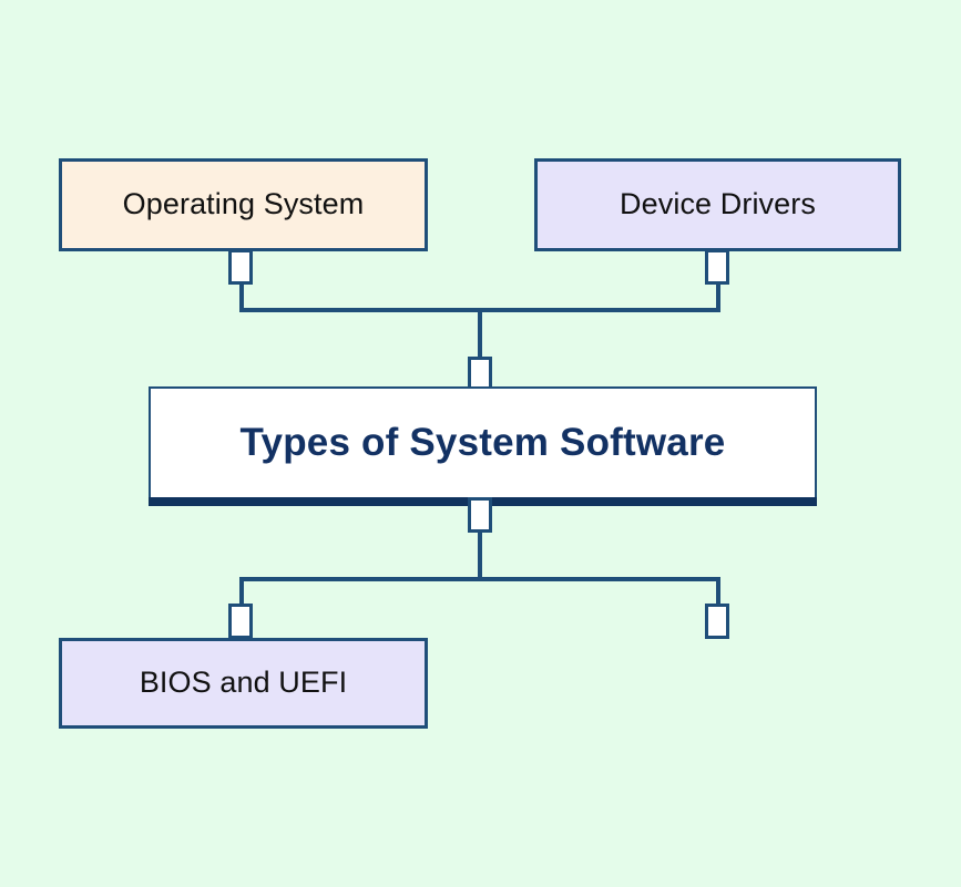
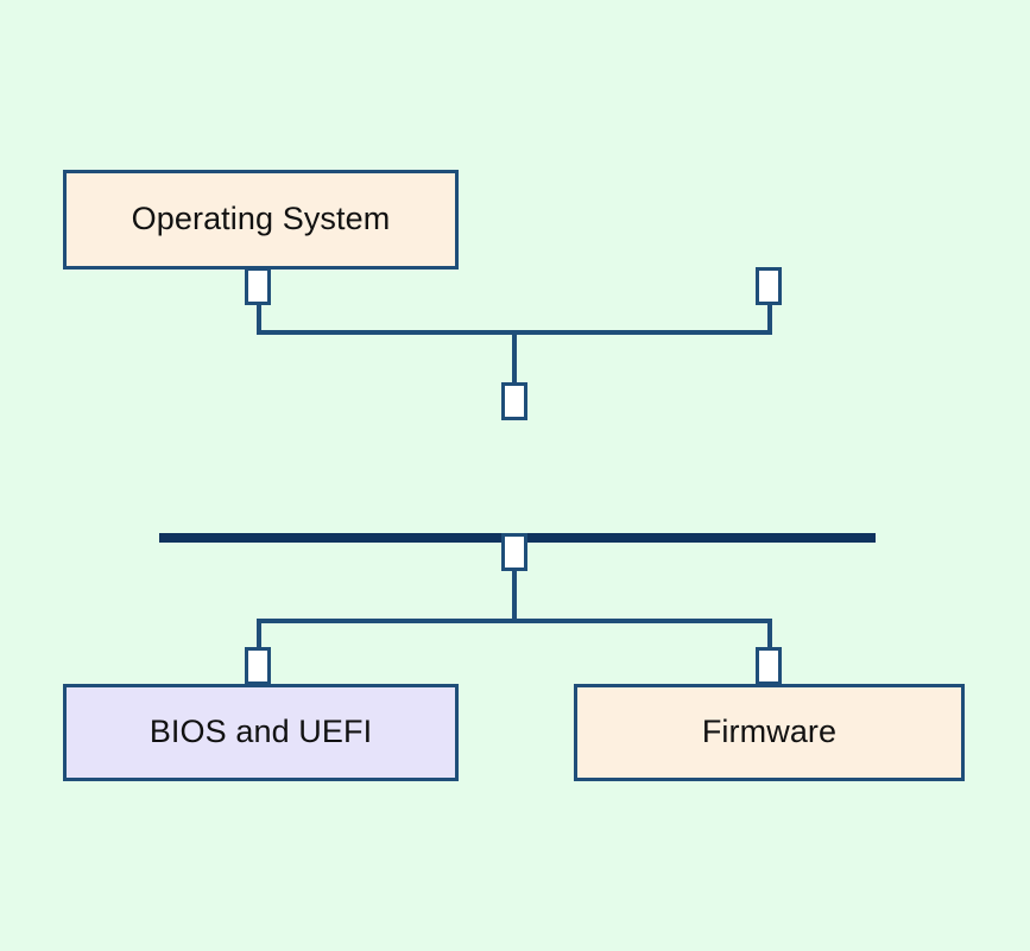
  Operating System
- Device Drivers
- Types of System Software
  BIOS and UEFI
+ Firmware
